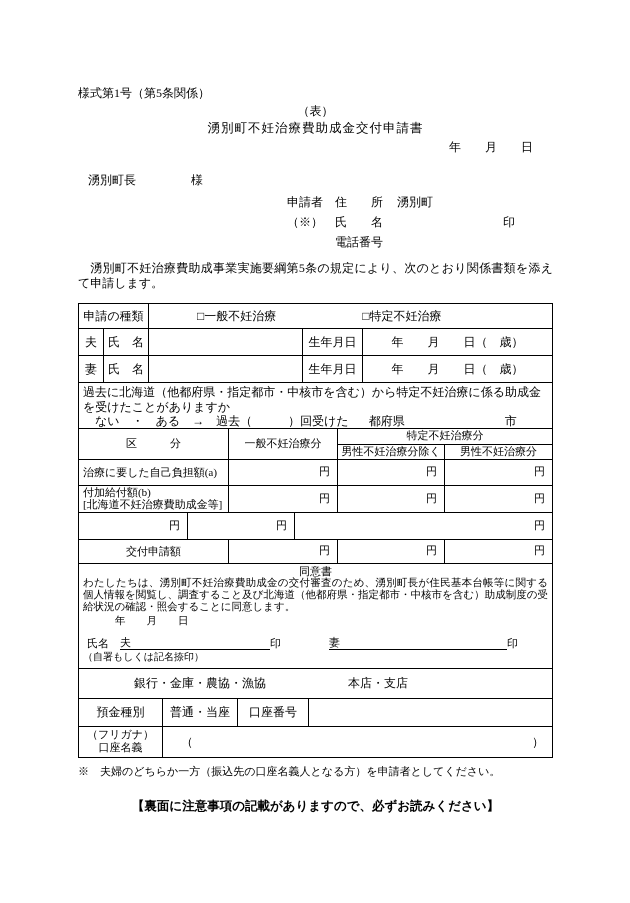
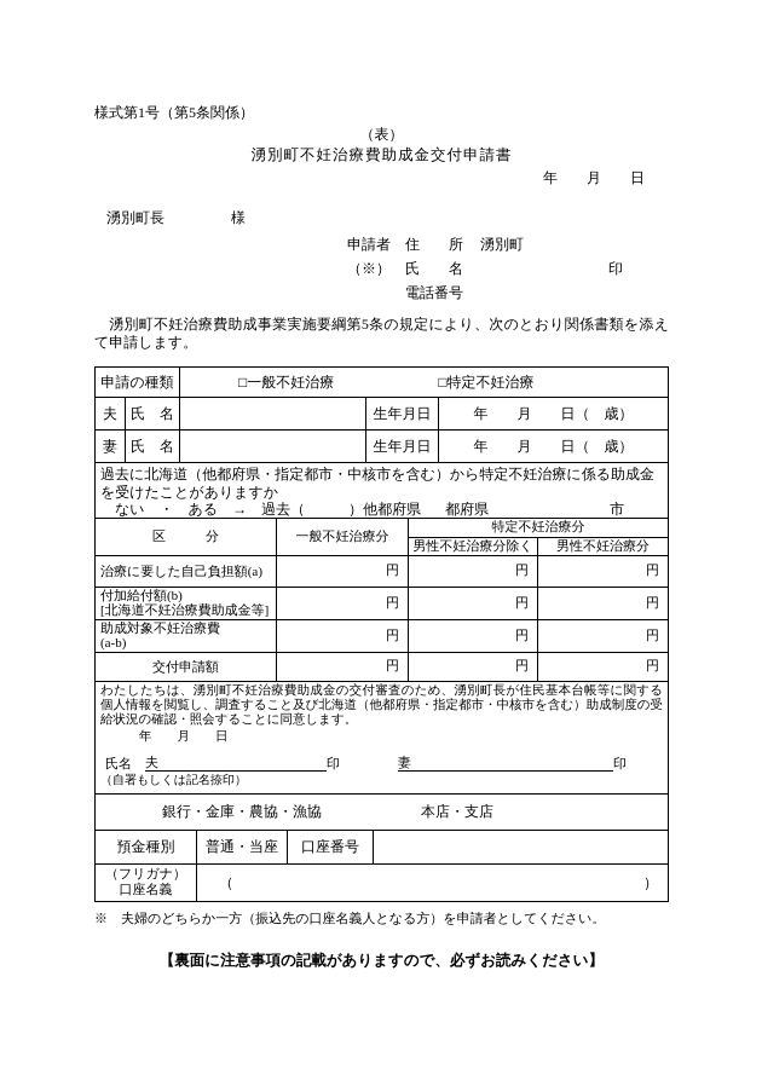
  様式第1号（第5条関係）
  （表）
  湧別町不妊治療費助成金交付申請書
  年 月 日
  湧別町長 様
  申請者
  住 所
  湧別町
  （※）
  氏 名
  印
  電話番号
  湧別町不妊治療費助成事業実施要綱第5条の規定により、次のとおり関係書類を添えて申請します。
  申請の種類
  □
  一般不妊治療
  □
  特定不妊治療
  夫
  氏 名
  生年月日
  年 月 日（ 歳）
  妻
  氏 名
  生年月日
  年 月 日（ 歳）
  過去に北海道（他都府県・指定都市・中核市を含む）から特定不妊治療に係る助成金を受けたことがありますか
- ない ・ ある → 過去（ ）回受けた
+ ない ・ ある → 過去（ ）他都府県
  都府県
  市
  区 分
  一般不妊治療分
  特定不妊治療分
  男性不妊治療分除く
  男性不妊治療分
  治療に要した自己負担額(a)
  円
  円
  円
  付加給付額(b)
  [北海道不妊治療費助成金等]
  円
  円
  円
+ 助成対象不妊治療費
+ (a-b)
  円
  円
  円
  交付申請額
  円
  円
  円
- 同意書
  わたしたちは、湧別町不妊治療費助成金の交付審査のため、湧別町長が住民基本台帳等に関する個人情報を閲覧し、調査すること及び北海道（他都府県・指定都市・中核市を含む）助成制度の受給状況の確認・照会することに同意します。
  年 月 日
  氏名
  夫
  印
  妻
  印
  （自署もしくは記名捺印）
  銀行・金庫・農協・漁協
  本店・支店
  預金種別
  普通・当座
  口座番号
  （フリガナ）
  口座名義
  （
  ）
  ※ 夫婦のどちらか一方（振込先の口座名義人となる方）を申請者としてください。
  【裏面に注意事項の記載がありますので、必ずお読みください】
